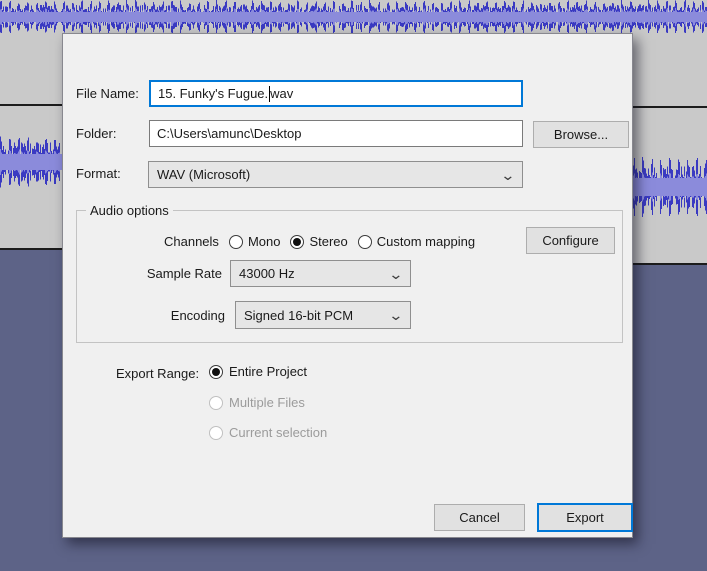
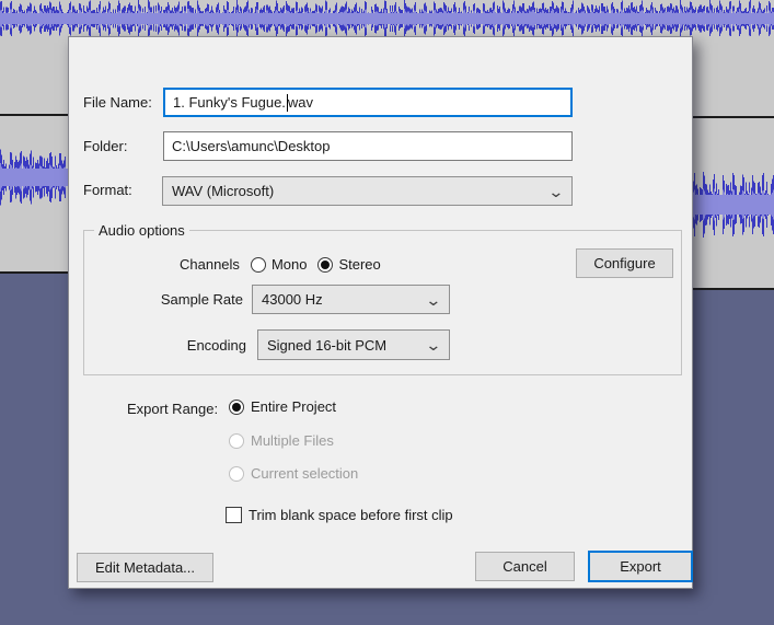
  File Name:
- 15. Funky's Fugue.
+ 1. Funky's Fugue.
  wav
  Folder:
  C:\Users\amunc\Desktop
- Browse...
  Format:
  WAV (Microsoft)
  ⌄
  Audio options
  Channels
  Mono
  Stereo
- Custom mapping
  Configure
  Sample Rate
  43000 Hz
  ⌄
  Encoding
  Signed 16-bit PCM
  ⌄
  Export Range:
  Entire Project
  Multiple Files
  Current selection
+ Trim blank space before first clip
+ Edit Metadata...
  Cancel
  Export
